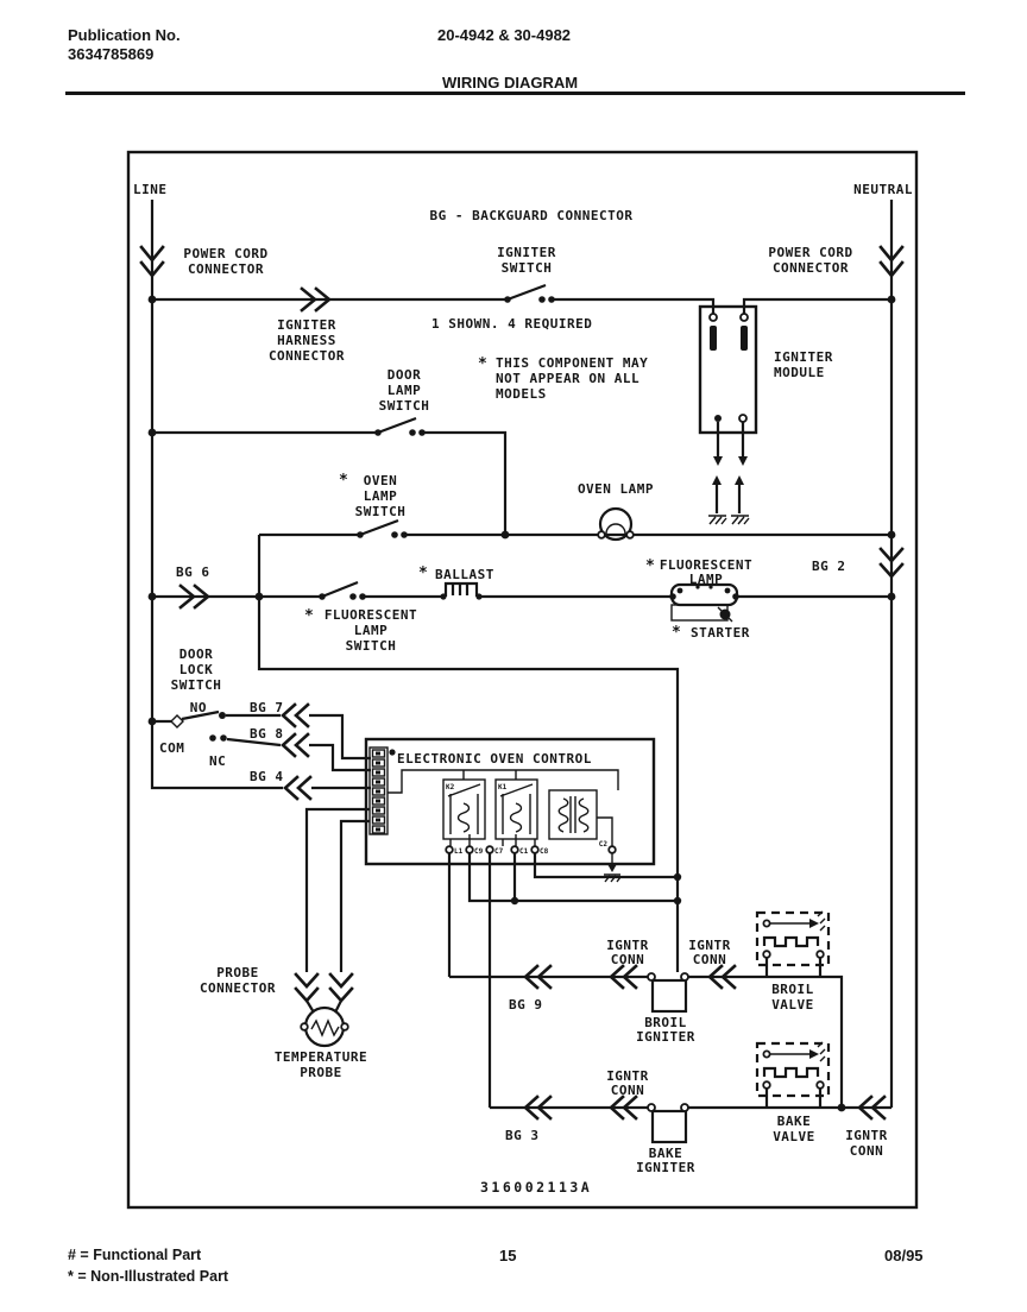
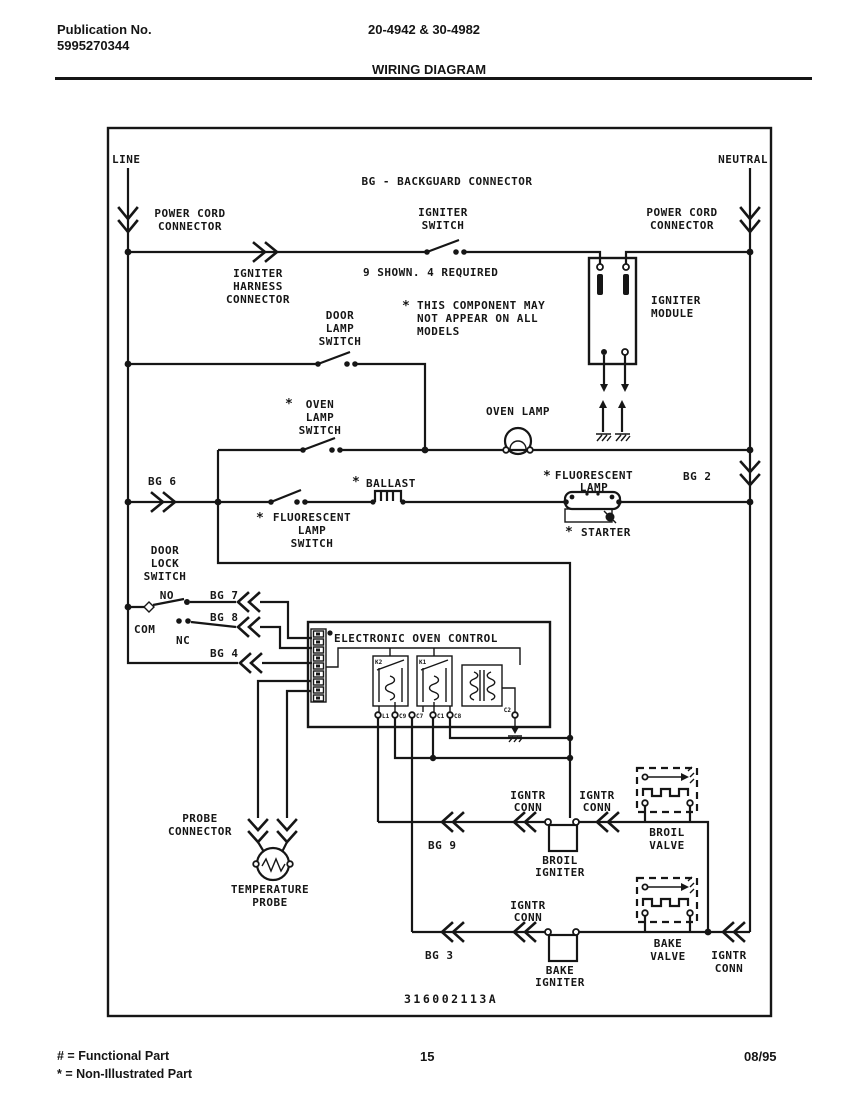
  Publication No.
- 3634785869
+ 5995270344
  20-4942 & 30-4982
  WIRING DIAGRAM
  # = Functional Part
  * = Non-Illustrated Part
  15
  08/95
  LINE
  NEUTRAL
  BG - BACKGUARD CONNECTOR
  POWER CORD
  CONNECTOR
  POWER CORD
  CONNECTOR
  IGNITER
  SWITCH
  IGNITER
  HARNESS
  CONNECTOR
- 1 SHOWN. 4 REQUIRED
+ 9 SHOWN. 4 REQUIRED
  *
  THIS COMPONENT MAY
  NOT APPEAR ON ALL
  MODELS
  IGNITER
  MODULE
  DOOR
  LAMP
  SWITCH
  *
  OVEN
  LAMP
  SWITCH
  OVEN LAMP
  BG 6
  *
  FLUORESCENT
  LAMP
  SWITCH
  *
  BALLAST
  *
  FLUORESCENT
  LAMP
  *
  STARTER
  BG 2
  DOOR
  LOCK
  SWITCH
  NO
  COM
  NC
  BG 7
  BG 8
  BG 4
  ELECTRONIC OVEN CONTROL
  PROBE
  CONNECTOR
  TEMPERATURE
  PROBE
  BG 9
  IGNTR
  CONN
  BROIL
  IGNITER
  IGNTR
  CONN
  BROIL
  VALVE
  BG 3
  IGNTR
  CONN
  BAKE
  IGNITER
  BAKE
  VALVE
  IGNTR
  CONN
  316002113A
